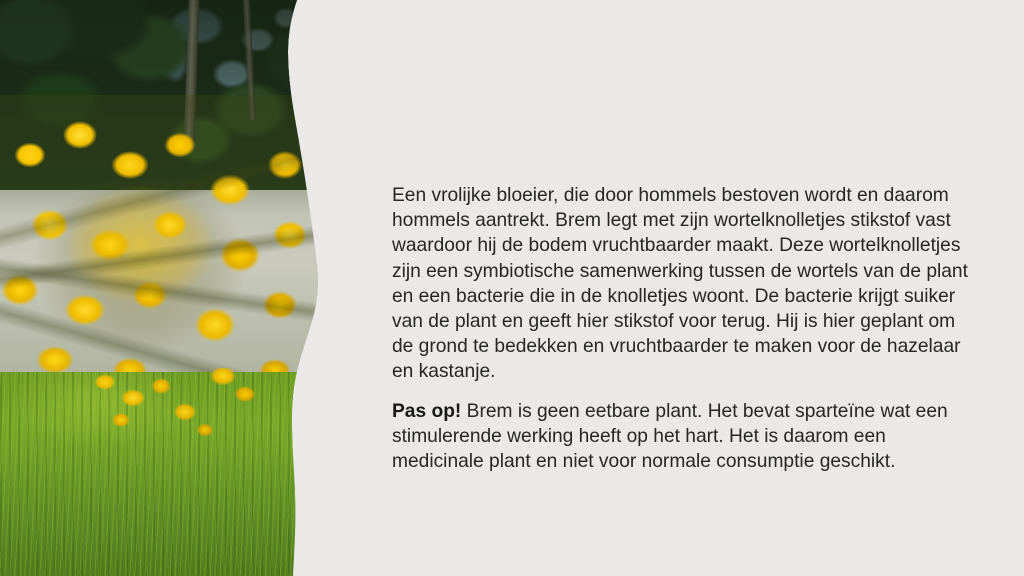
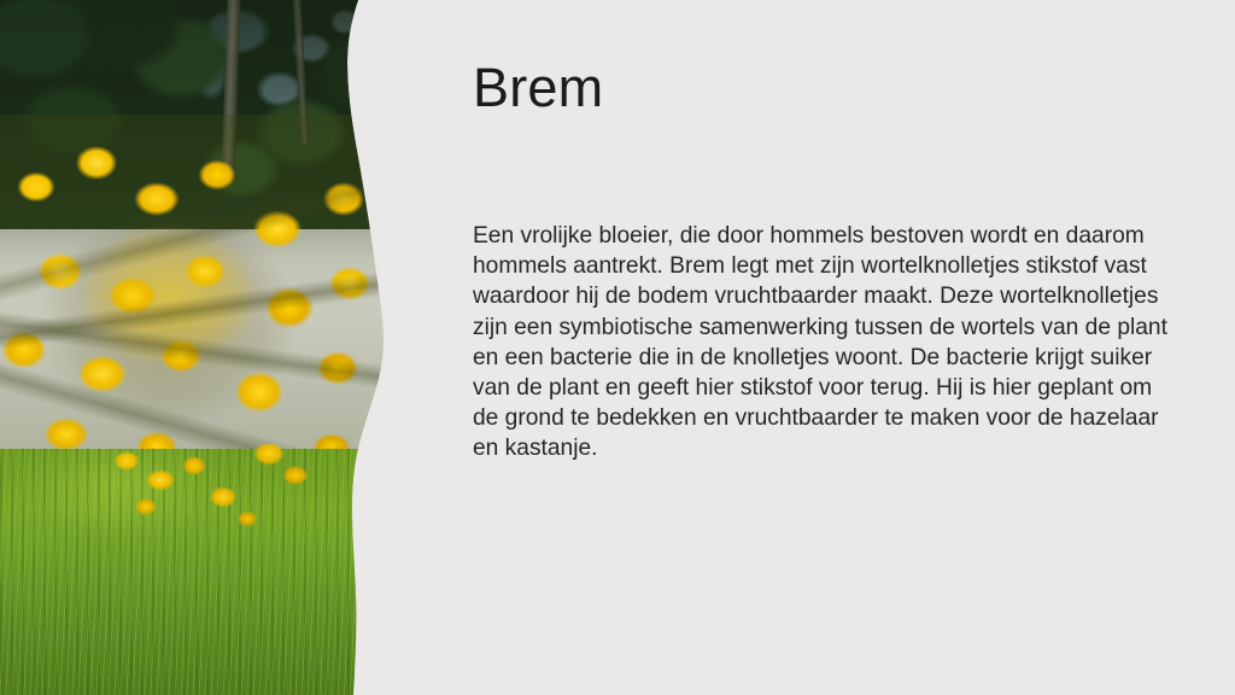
+ Brem
  Een vrolijke bloeier, die door hommels bestoven wordt en daarom hommels aantrekt. Brem legt met zijn wortelknolletjes stikstof vast waardoor hij de bodem vruchtbaarder maakt. Deze wortelknolletjes zijn een symbiotische samenwerking tussen de wortels van de plant en een bacterie die in de knolletjes woont. De bacterie krijgt suiker van de plant en geeft hier stikstof voor terug. Hij is hier geplant om de grond te bedekken en vruchtbaarder te maken voor de hazelaar en kastanje.
- Pas op! Brem is geen eetbare plant. Het bevat sparteïne wat een stimulerende werking heeft op het hart. Het is daarom een medicinale plant en niet voor normale consumptie geschikt.
